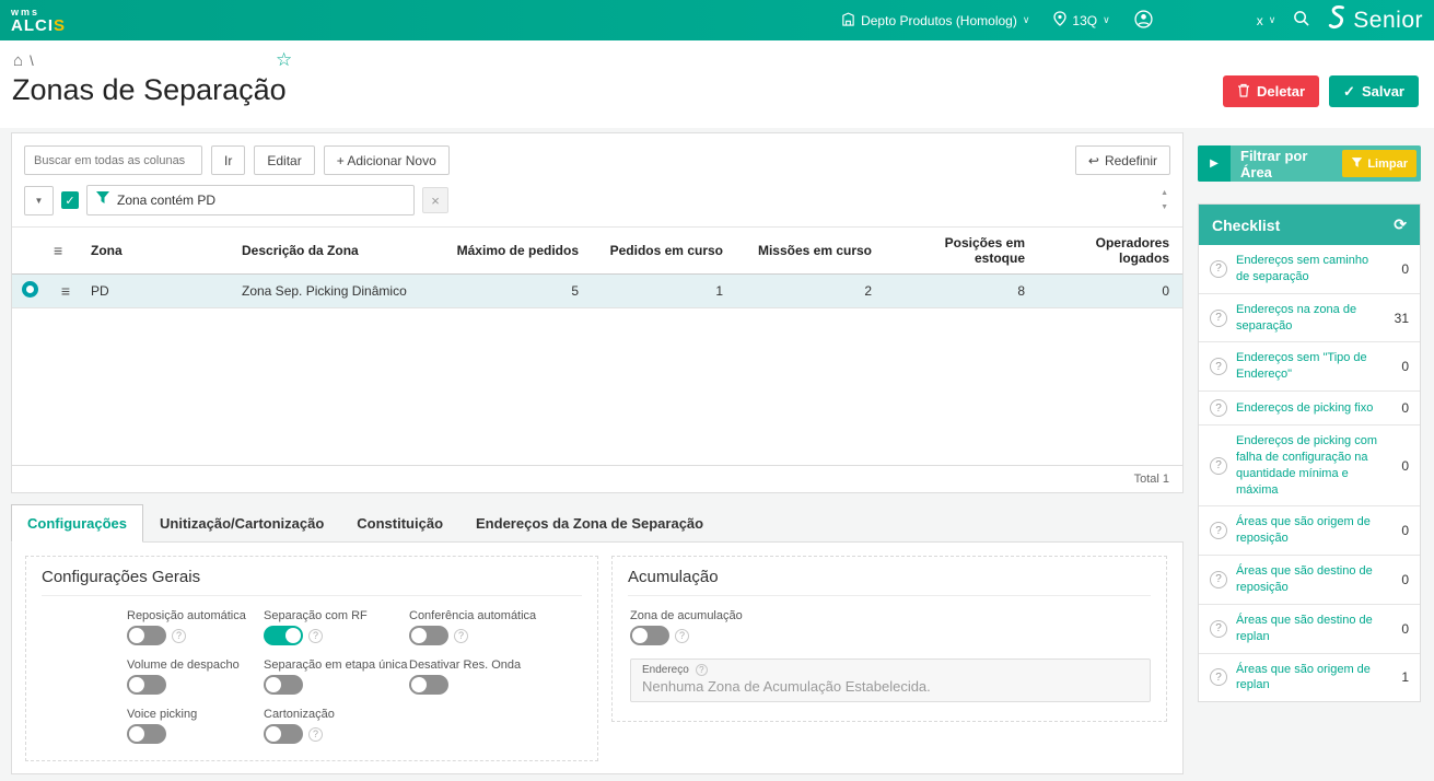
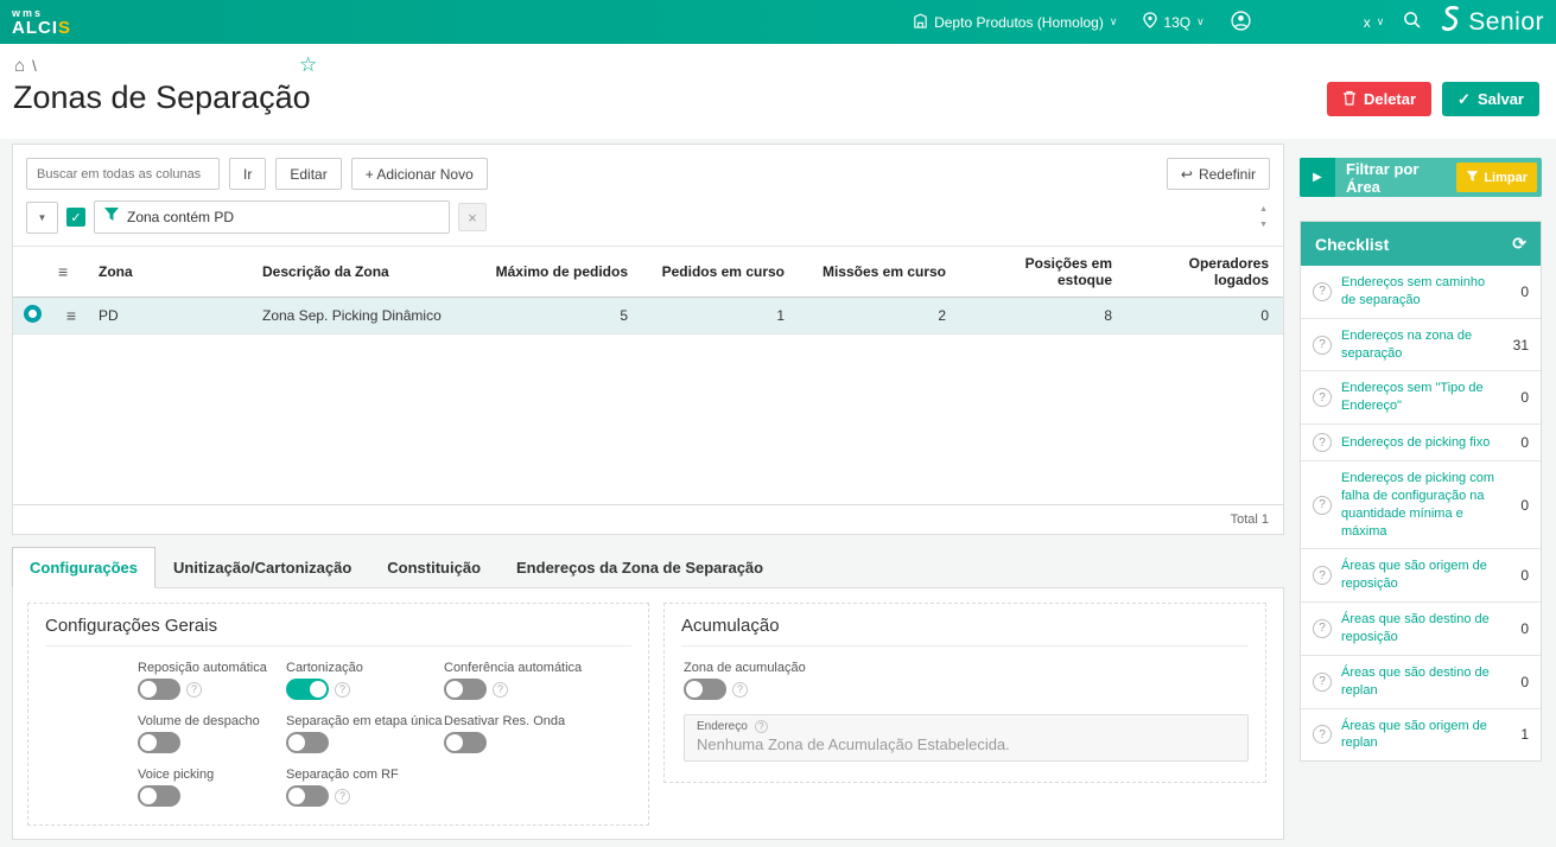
  wms
  ALCIS
  Depto Produtos (Homolog)
  ∨
  13Q
  ∨
  x
  ∨
  Senior
  ⌂
  \
  ☆
  Zonas de Separação
  Deletar
  ✓
  Salvar
  Buscar em todas as colunas
  Ir
  Editar
  + Adicionar Novo
  ↩
  Redefinir
  ▼
  ✓
  Zona contém PD
  ×
  	≡	Zona	Descrição da Zona	Máximo de pedidos	Pedidos em curso	Missões em curso	Posições em estoque	Operadores logados
  	≡	PD	Zona Sep. Picking Dinâmico	5	1	2	8	0
  Total 1
  Configurações
  Unitização/Cartonização
  Constituição
  Endereços da Zona de Separação
  Configurações Gerais
  Reposição automática
  ?
- Separação com RF
+ Cartonização
  ?
  Conferência automática
  ?
  Volume de despacho
  Separação em etapa única
  Desativar Res. Onda
  Voice picking
- Cartonização
+ Separação com RF
  ?
  Acumulação
  Zona de acumulação
  ?
  Endereço
  ?
  Nenhuma Zona de Acumulação Estabelecida.
  ▶
  Filtrar por Área
  Limpar
  Checklist
  ⟳
  ?
  Endereços sem caminho de separação
  0
  ?
  Endereços na zona de separação
  31
  ?
  Endereços sem "Tipo de Endereço"
  0
  ?
  Endereços de picking fixo
  0
  ?
  Endereços de picking com falha de configuração na quantidade mínima e máxima
  0
  ?
  Áreas que são origem de reposição
  0
  ?
  Áreas que são destino de reposição
  0
  ?
  Áreas que são destino de replan
  0
  ?
  Áreas que são origem de replan
  1
